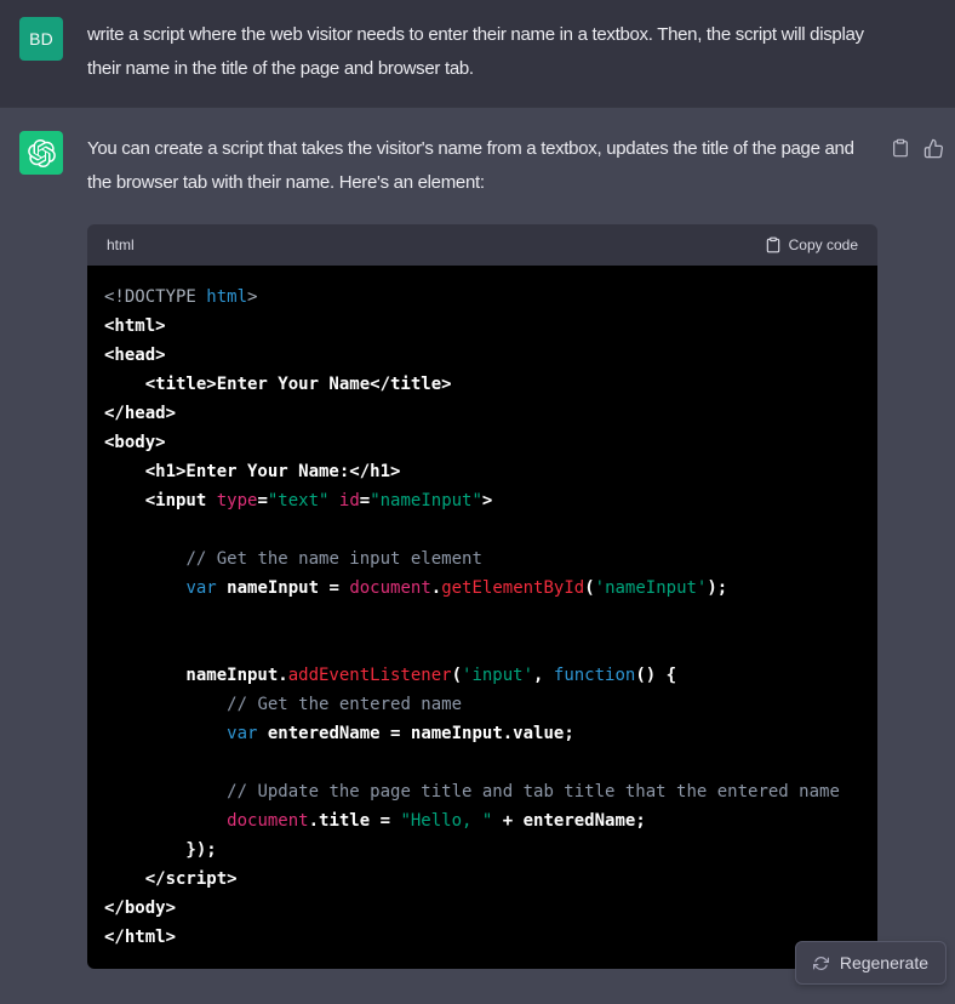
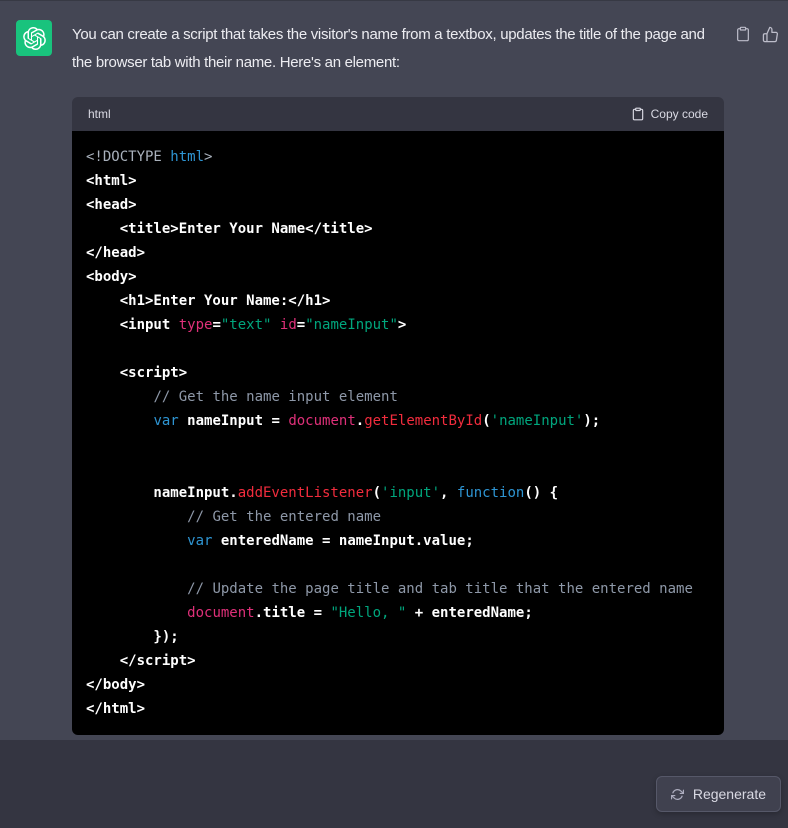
- BD
- write a script where the web visitor needs to enter their name in a textbox. Then, the script will display their name in the title of the page and browser tab.
  You can create a script that takes the visitor's name from a textbox, updates the title of the page and the browser tab with their name. Here's an element:
  html
  Copy code
  <!DOCTYPE html>
  <html>
  <head>
  <title>Enter Your Name</title>
  </head>
  <body>
  <h1>Enter Your Name:</h1>
  <input type="text" id="nameInput">
+ <script>
  // Get the name input element
  var nameInput = document.getElementById('nameInput');
  nameInput.addEventListener('input', function() {
  // Get the entered name
  var enteredName = nameInput.value;
  // Update the page title and tab title that the entered name
  document.title = "Hello, " + enteredName;
  });
  </script>
  </body>
  </html>
  Regenerate
